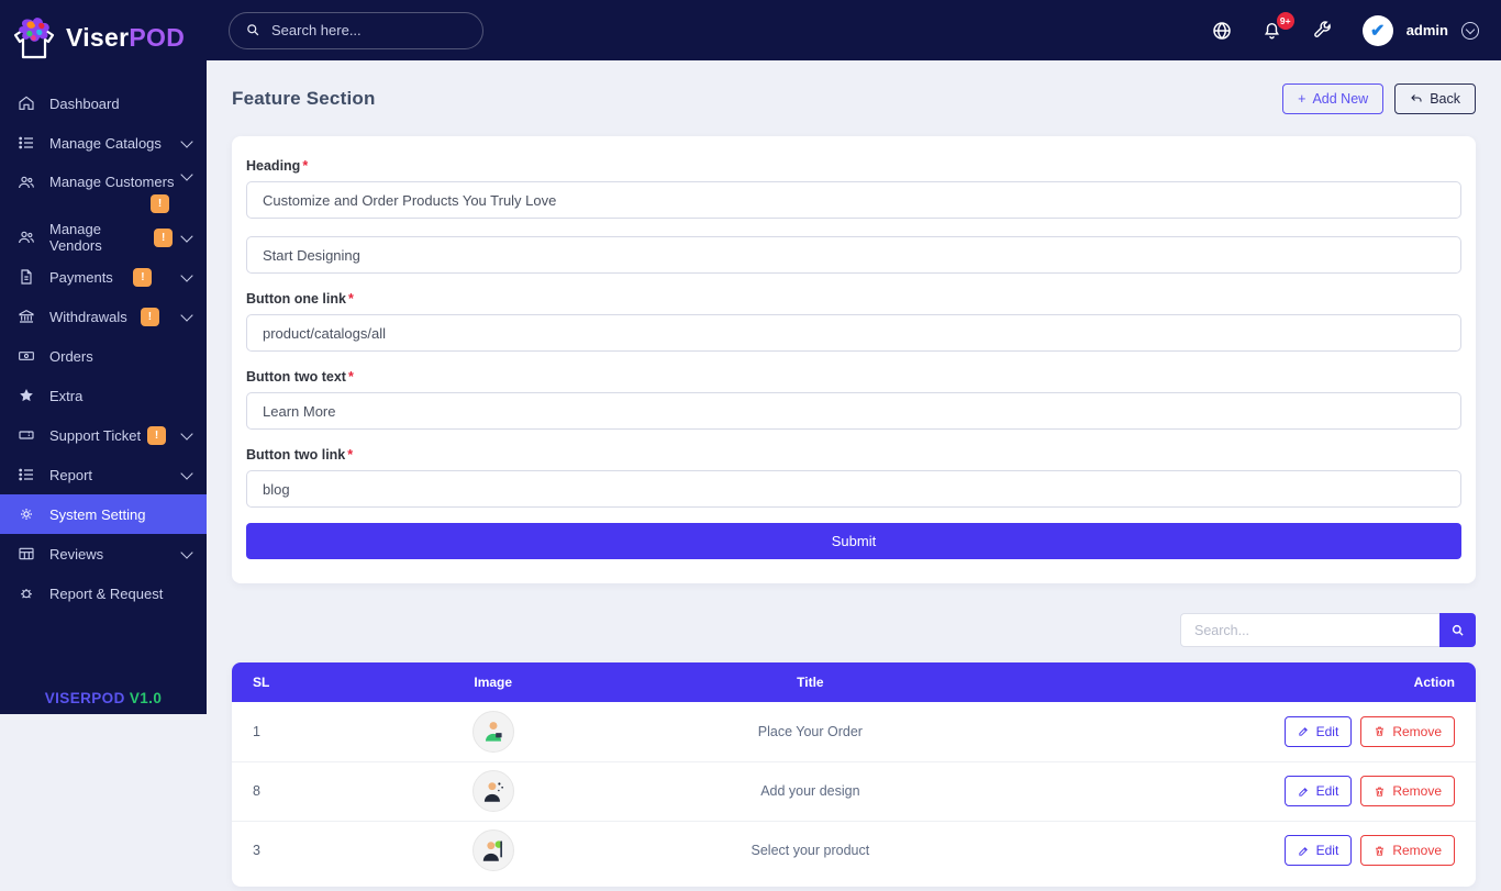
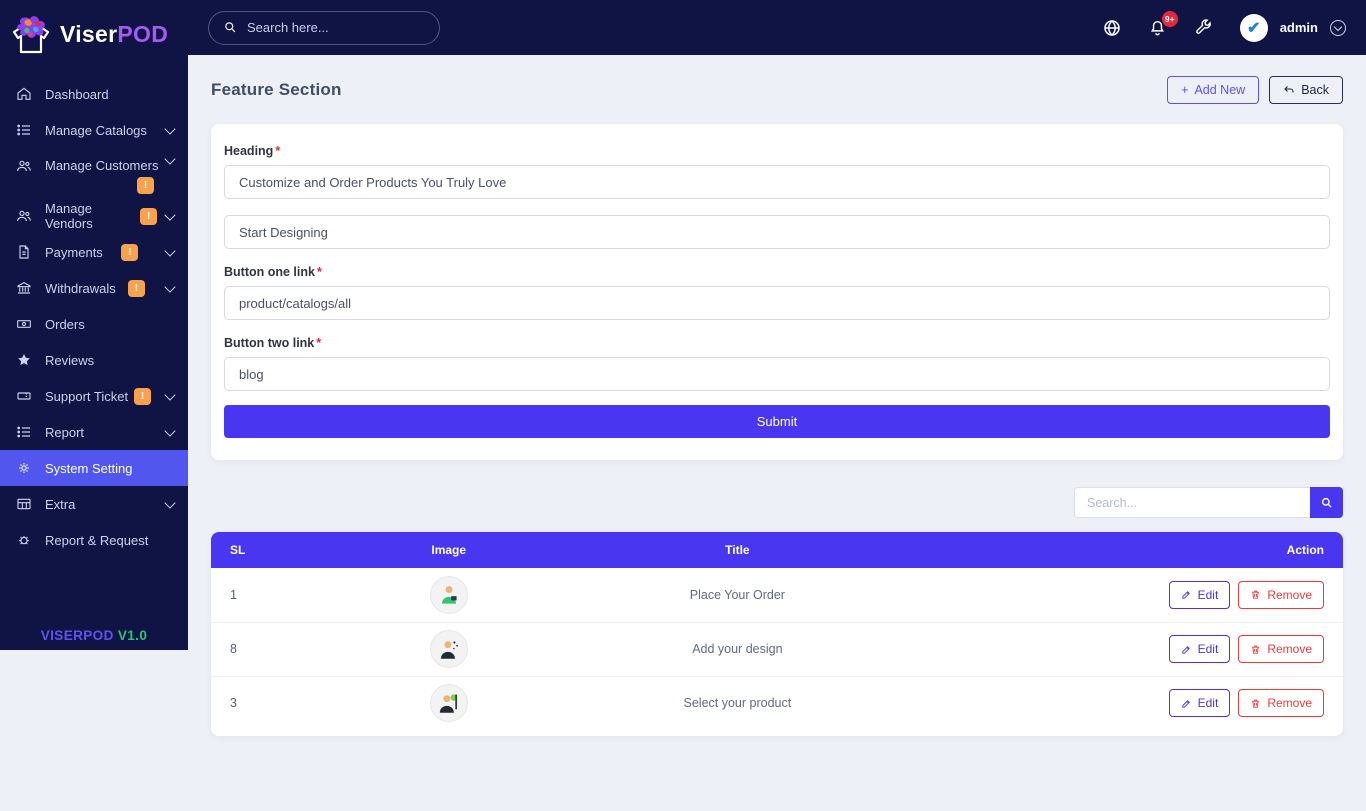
  ViserPOD
  Dashboard
  Manage Catalogs
  Manage Customers
  !
  Manage Vendors
  !
  Payments
  !
  Withdrawals
  !
  Orders
- Extra
+ Reviews
  Support Ticket
  !
  Report
  System Setting
- Reviews
+ Extra
  Report & Request
  VISERPOD V1.0
  Search here...
  9+
  ✔
  admin
  Feature Section
  +
  Add New
  Back
  Heading *
  Customize and Order Products You Truly Love
  Start Designing
  Button one link *
  product/catalogs/all
- Button two text *
- Learn More
  Button two link *
  blog
  Submit
  Search...
  SL	Image	Title	Action
  1		Place Your Order	Edit Remove
  8		Add your design	Edit Remove
  3		Select your product	Edit Remove
